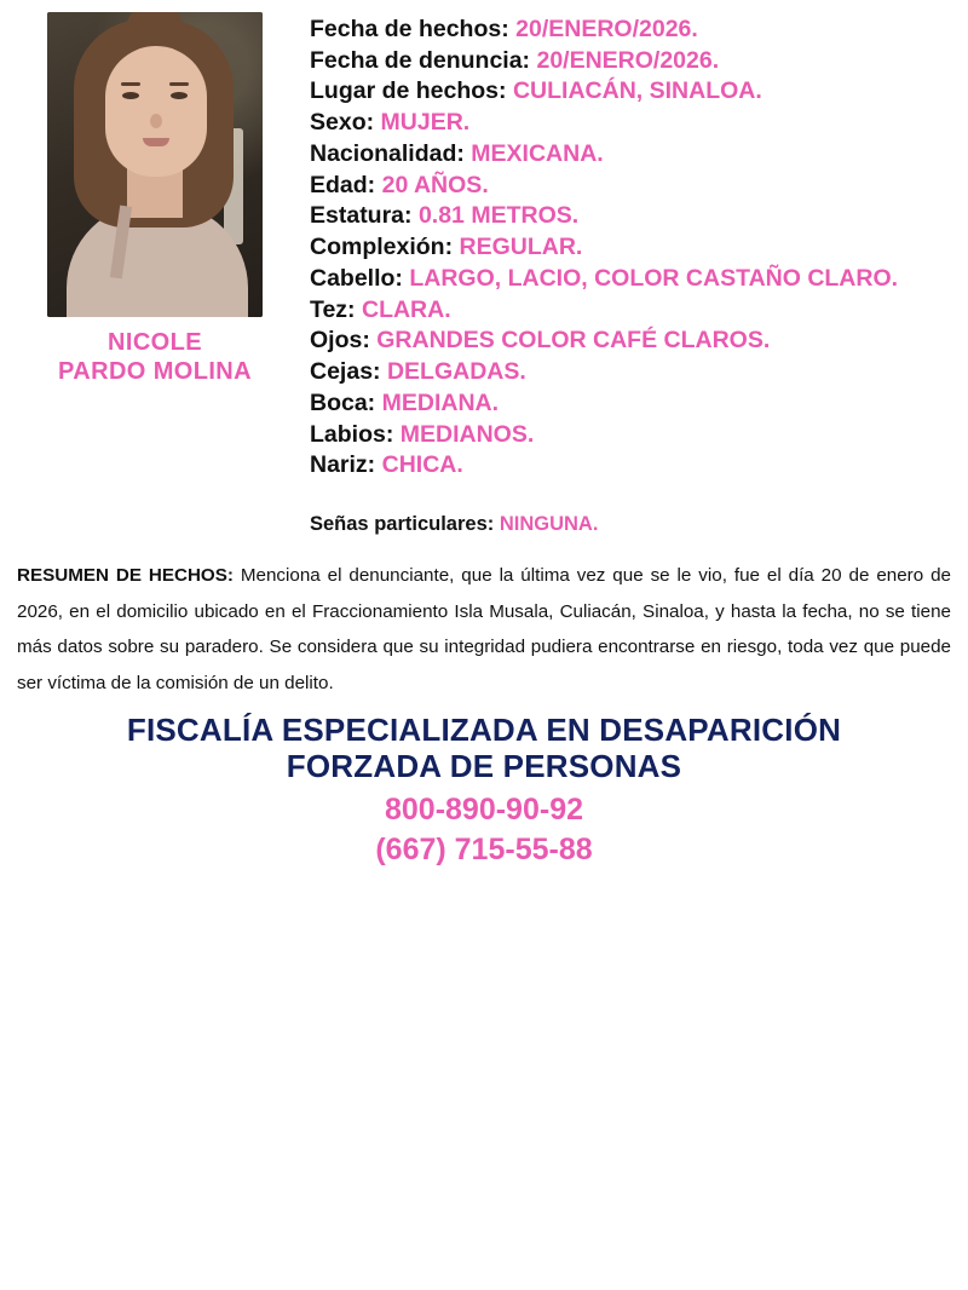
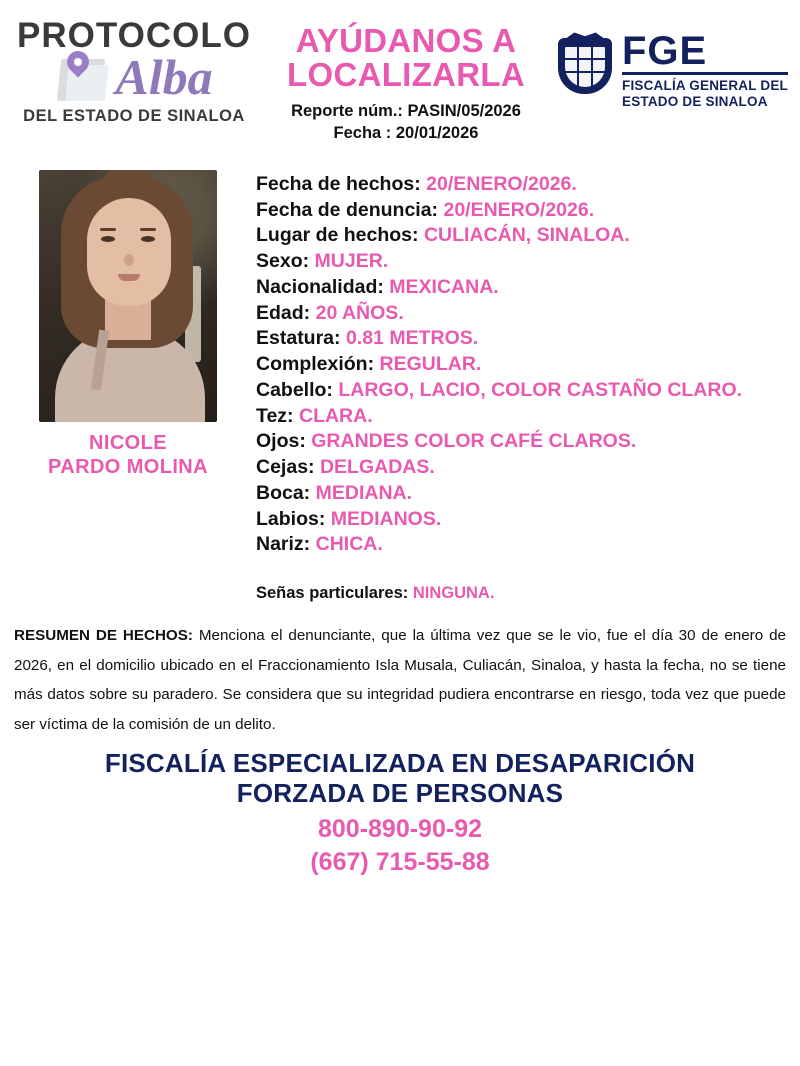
+ PROTOCOLO
+ Alba
+ DEL ESTADO DE SINALOA
+ AYÚDANOS A
+ LOCALIZARLA
+ Reporte núm.: PASIN/05/2026
+ Fecha : 20/01/2026
+ FGE
+ FISCALÍA GENERAL DEL
+ ESTADO DE SINALOA
  NICOLE
  PARDO MOLINA
  Fecha de hechos: 20/ENERO/2026.
  Fecha de denuncia: 20/ENERO/2026.
  Lugar de hechos: CULIACÁN, SINALOA.
  Sexo: MUJER.
  Nacionalidad: MEXICANA.
  Edad: 20 AÑOS.
  Estatura: 0.81 METROS.
  Complexión: REGULAR.
  Cabello: LARGO, LACIO, COLOR CASTAÑO CLARO.
  Tez: CLARA.
  Ojos: GRANDES COLOR CAFÉ CLAROS.
  Cejas: DELGADAS.
  Boca: MEDIANA.
  Labios: MEDIANOS.
  Nariz: CHICA.
  Señas particulares: NINGUNA.
- RESUMEN DE HECHOS: Menciona el denunciante, que la última vez que se le vio, fue el día 20 de enero de 2026, en el domicilio ubicado en el Fraccionamiento Isla Musala, Culiacán, Sinaloa, y hasta la fecha, no se tiene más datos sobre su paradero. Se considera que su integridad pudiera encontrarse en riesgo, toda vez que puede ser víctima de la comisión de un delito.
+ RESUMEN DE HECHOS: Menciona el denunciante, que la última vez que se le vio, fue el día 30 de enero de 2026, en el domicilio ubicado en el Fraccionamiento Isla Musala, Culiacán, Sinaloa, y hasta la fecha, no se tiene más datos sobre su paradero. Se considera que su integridad pudiera encontrarse en riesgo, toda vez que puede ser víctima de la comisión de un delito.
  FISCALÍA ESPECIALIZADA EN DESAPARICIÓN
  FORZADA DE PERSONAS
  800-890-90-92
  (667) 715-55-88
